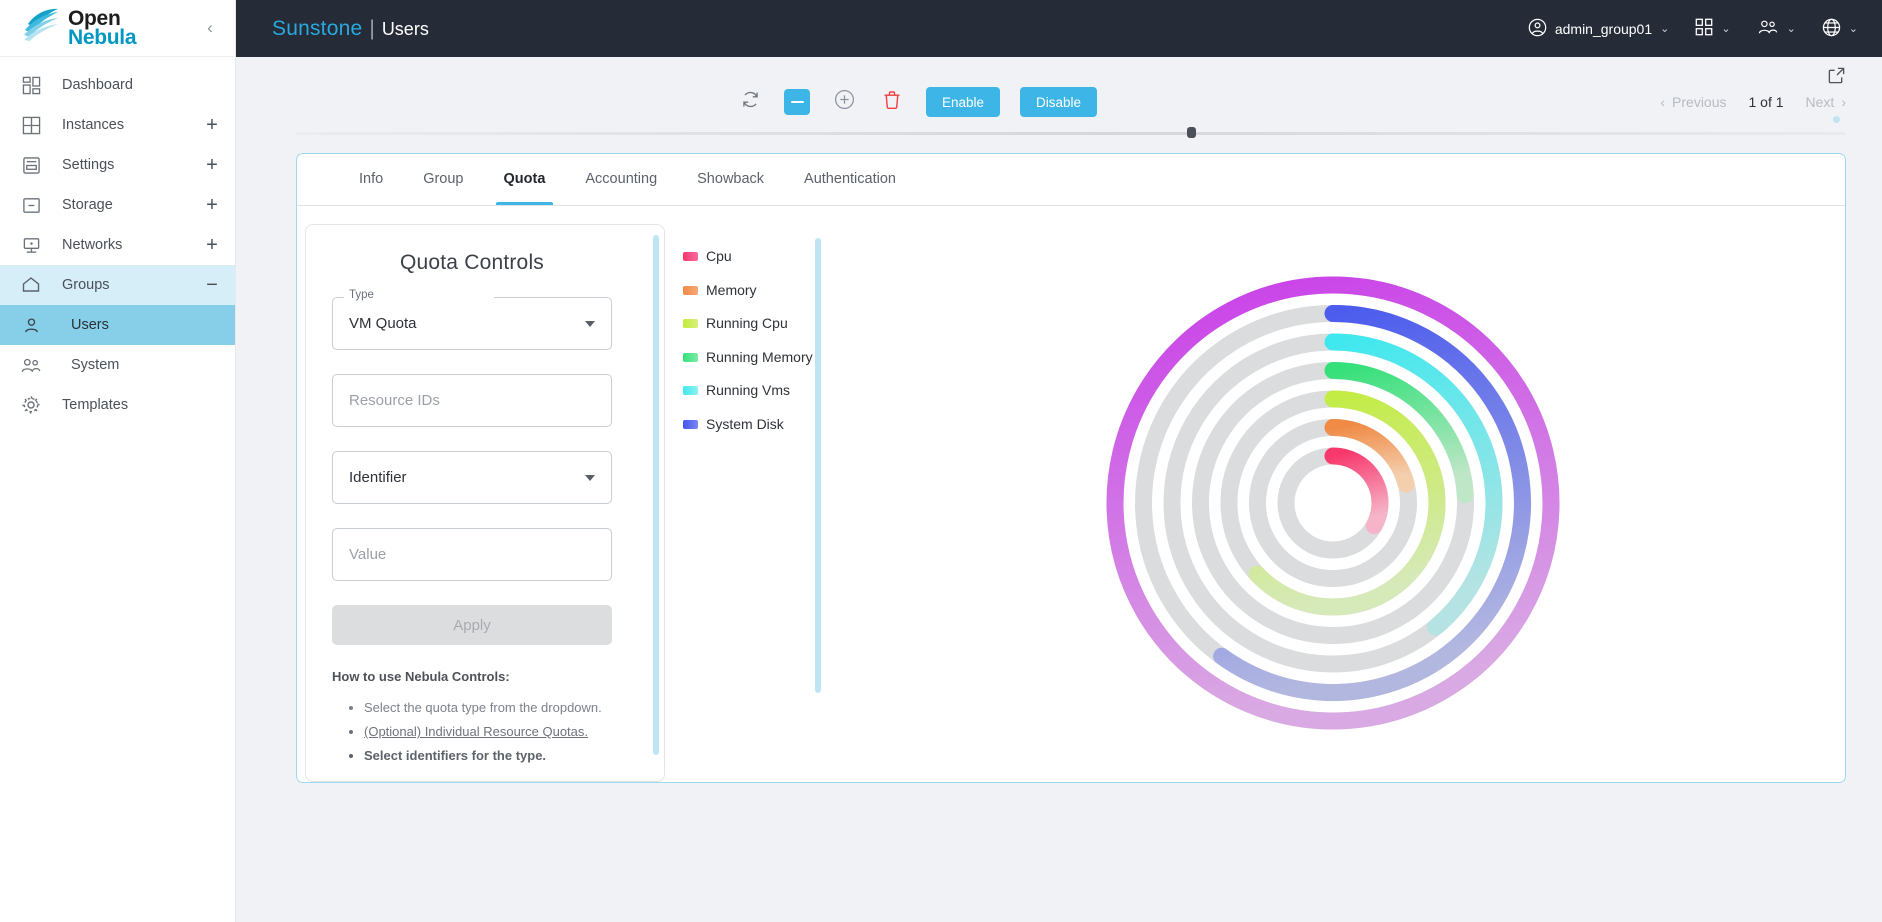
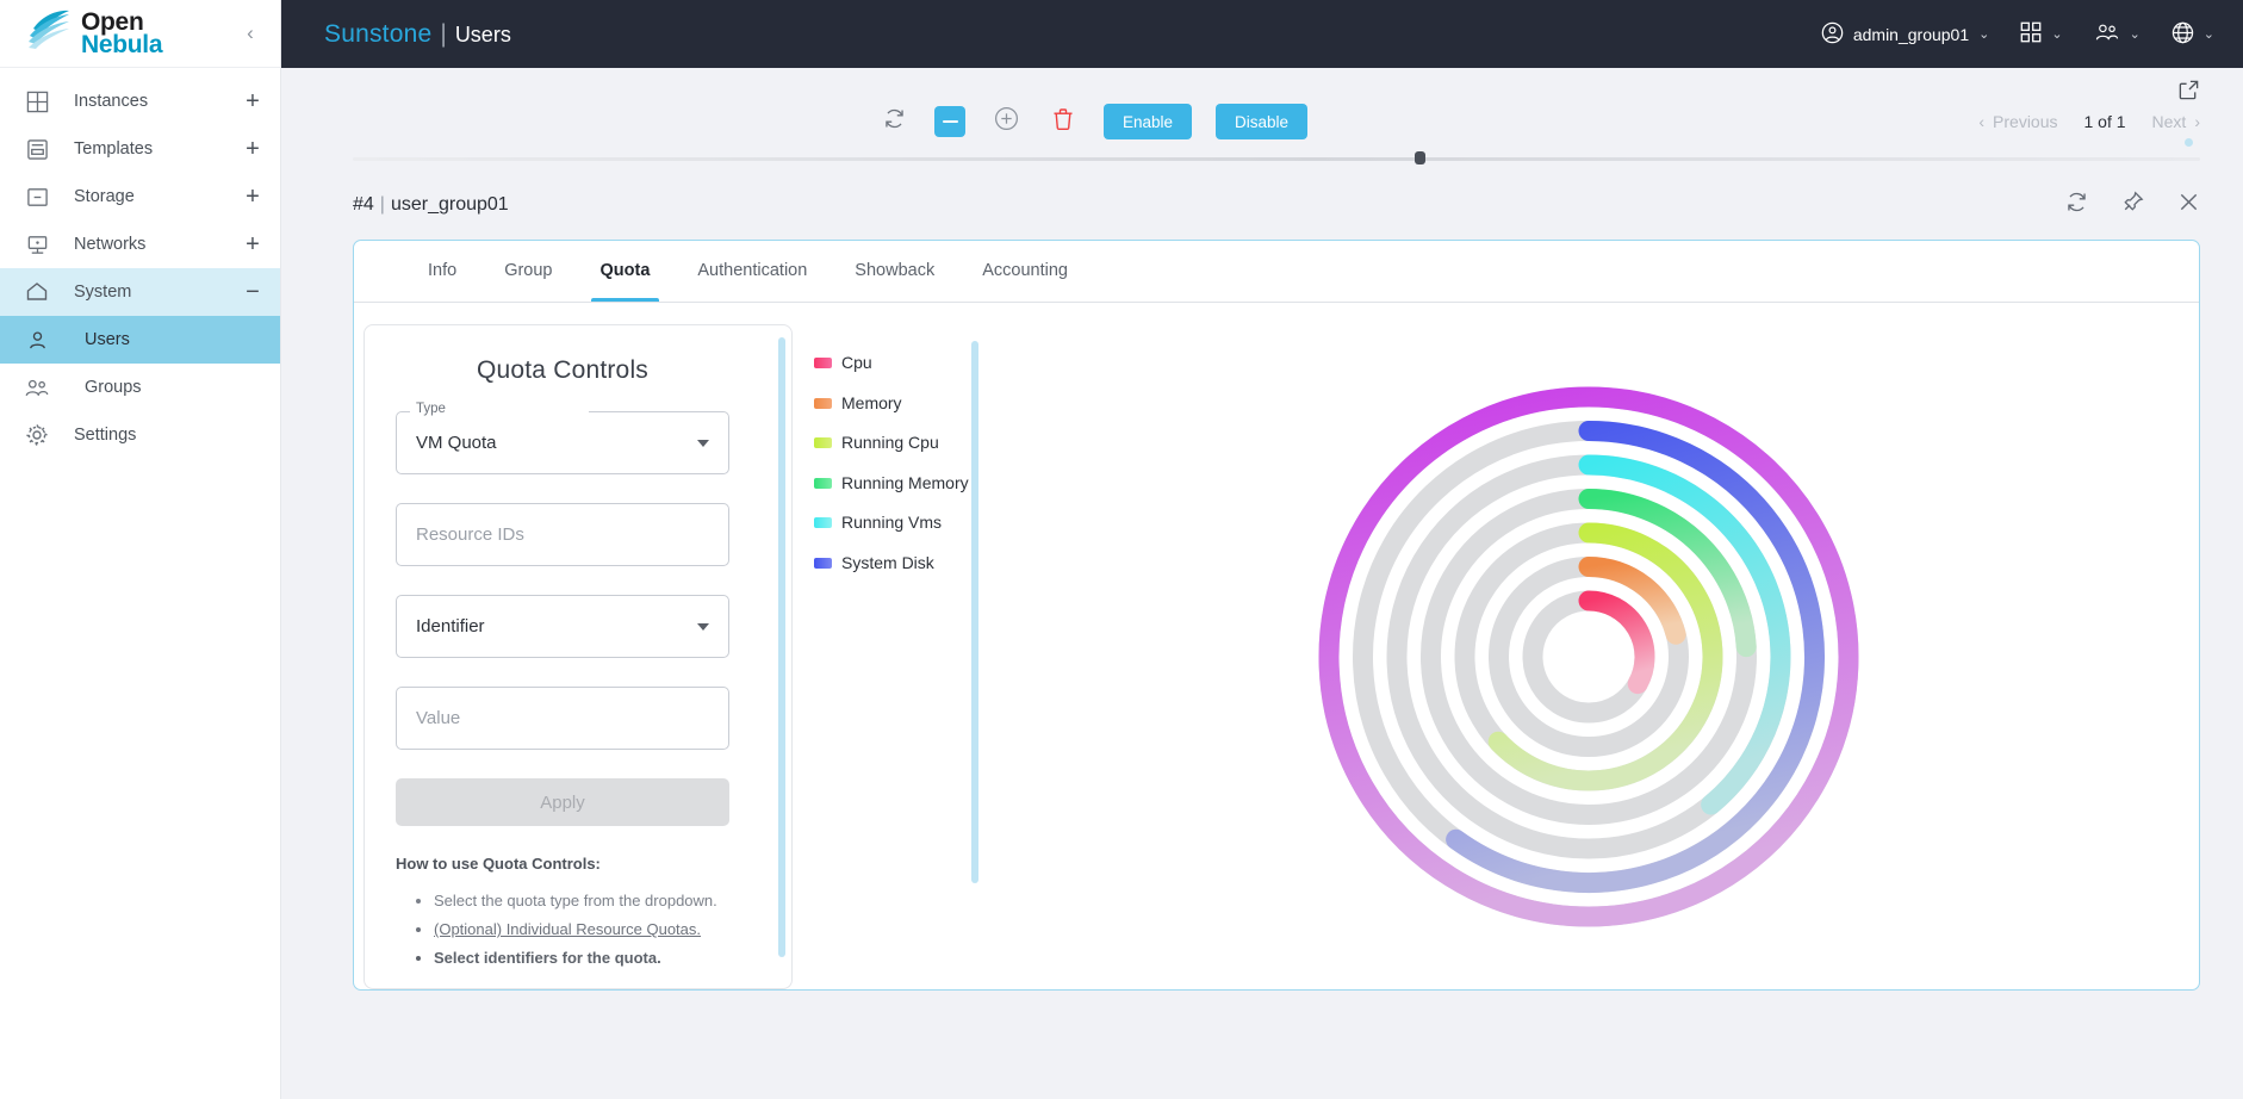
  Open
  Nebula
  ‹
- Dashboard
  Instances
  +
- Settings
+ Templates
  +
  Storage
  +
  Networks
  +
- Groups
+ System
  −
  Users
- System
+ Groups
- Templates
+ Settings
  Sunstone
  |
  Users
  admin_group01
  ⌄
  ⌄
  ⌄
  ⌄
  Enable
  Disable
  ‹
  Previous
  1 of 1
  Next
  ›
+ #4 | user_group01
  Info
  Group
  Quota
- Accounting
+ Authentication
  Showback
- Authentication
+ Accounting
  Quota Controls
  Type
  VM Quota
  Resource IDs
  Identifier
  Value
  Apply
- How to use Nebula Controls:
+ How to use Quota Controls:
  Select the quota type from the dropdown.
  (Optional) Individual Resource Quotas.
- Select identifiers for the type.
+ Select identifiers for the quota.
  Cpu
  Memory
  Running Cpu
  Running Memory
  Running Vms
  System Disk
